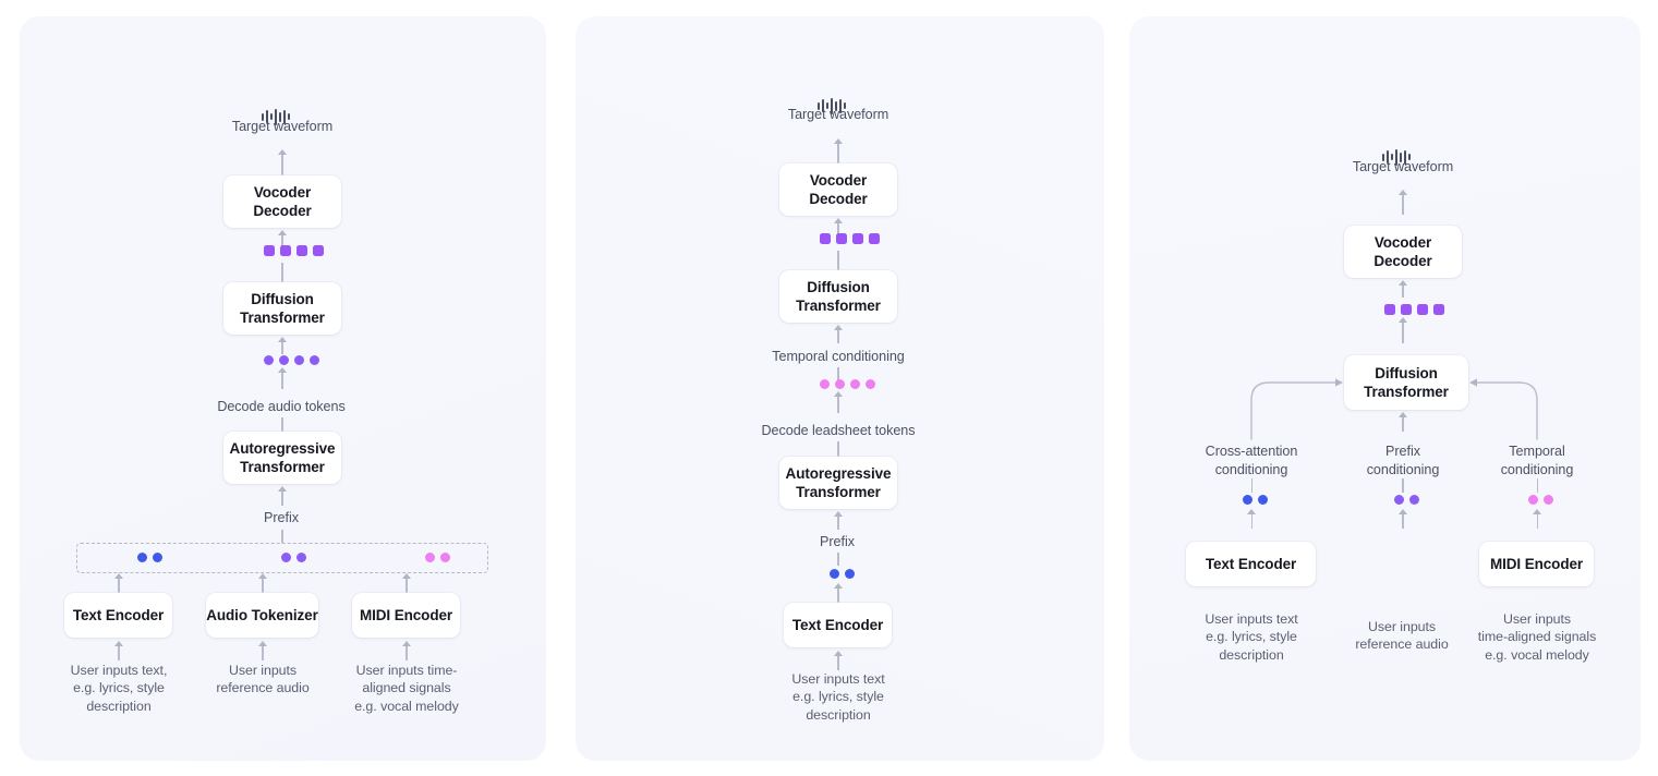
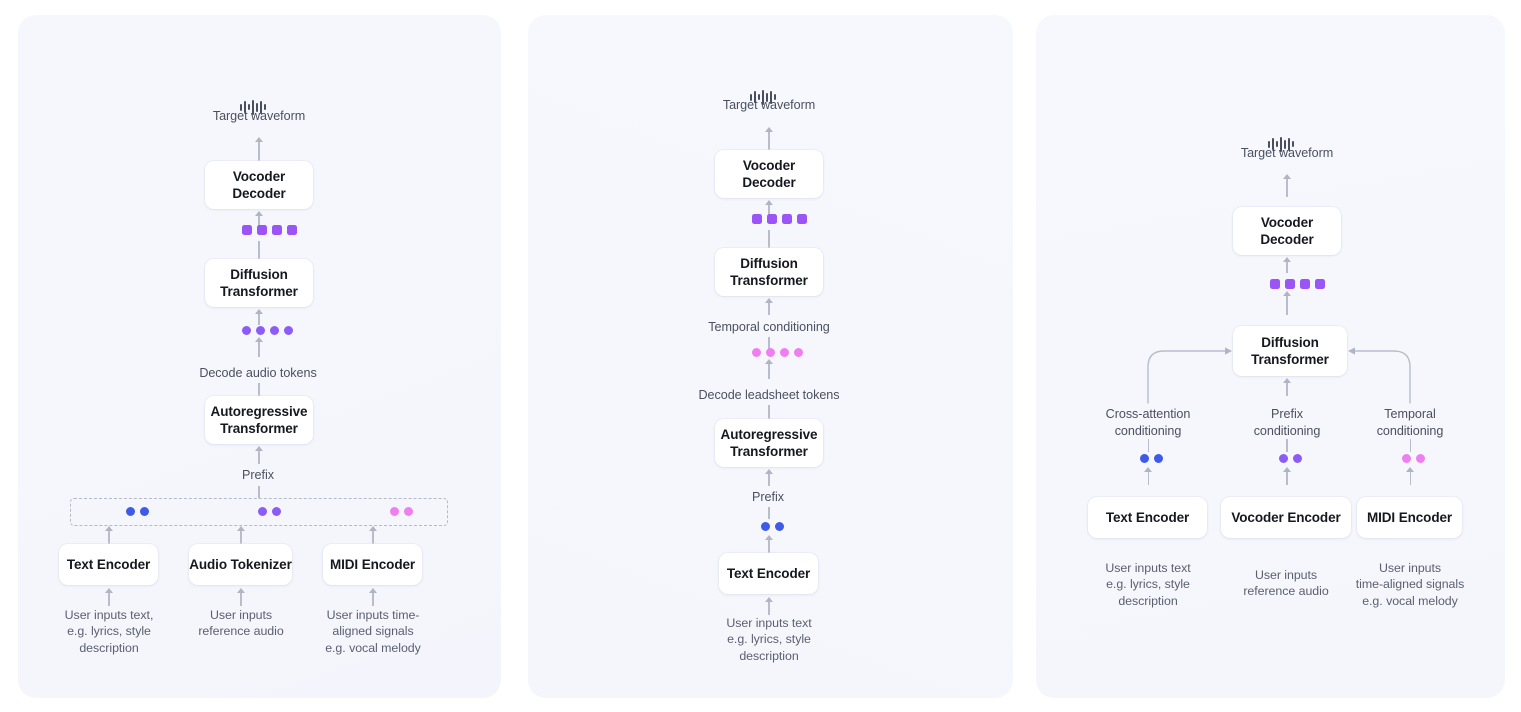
  Target waveform
  Vocoder
  Decoder
  Diffusion
  Transformer
  Decode audio tokens
  Autoregressive
  Transformer
  Prefix
  Text Encoder
  Audio Tokenizer
  MIDI Encoder
  User inputs text,
  e.g. lyrics, style
  description
  User inputs
  reference audio
  User inputs time-
  aligned signals
  e.g. vocal melody
  Target waveform
  Vocoder
  Decoder
  Diffusion
  Transformer
  Temporal conditioning
  Decode leadsheet tokens
  Autoregressive
  Transformer
  Prefix
  Text Encoder
  User inputs text
  e.g. lyrics, style
  description
  Target waveform
  Vocoder
  Decoder
  Diffusion
  Transformer
  Cross-attention
  conditioning
  Prefix
  conditioning
  Temporal
  conditioning
  Text Encoder
+ Vocoder Encoder
  MIDI Encoder
  User inputs text
  e.g. lyrics, style
  description
  User inputs
  reference audio
  User inputs
  time-aligned signals
  e.g. vocal melody
